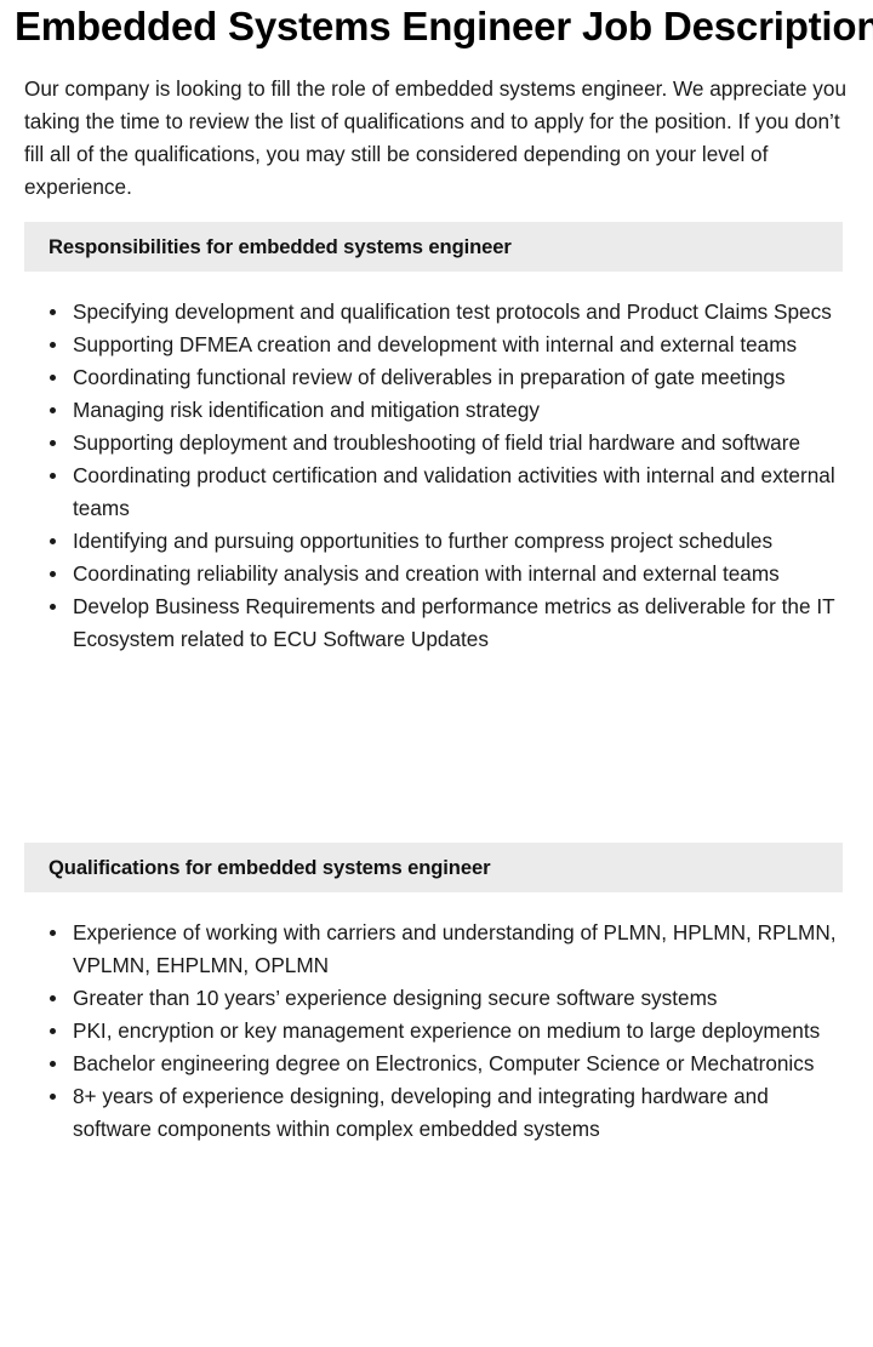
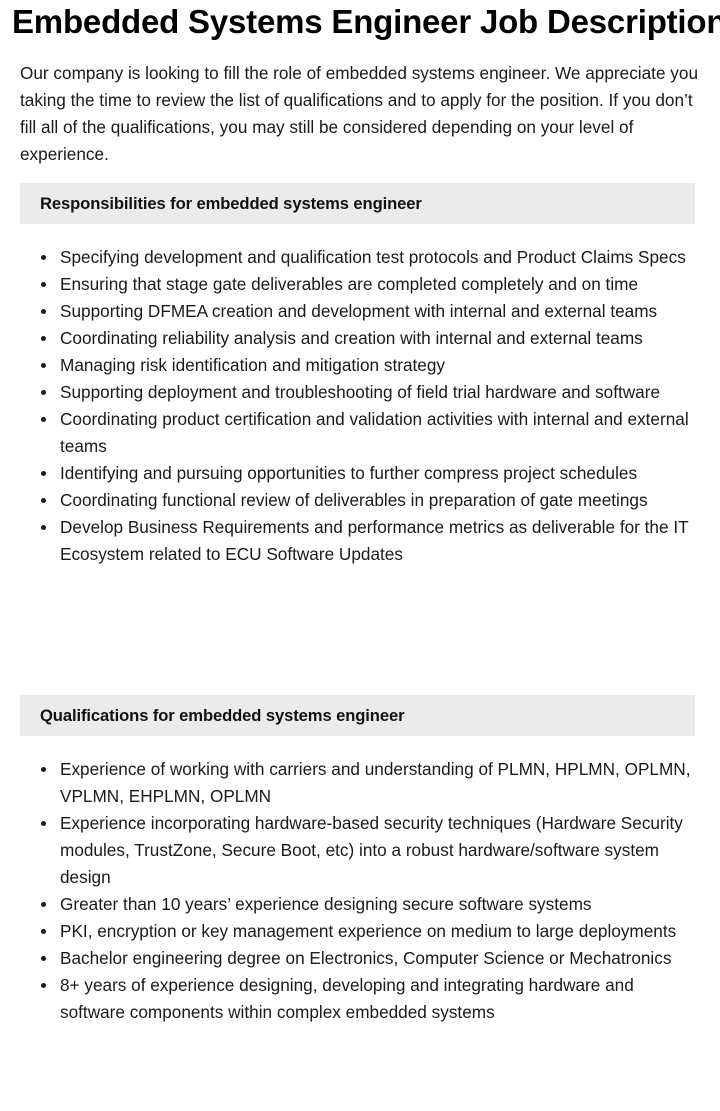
  Embedded Systems Engineer Job Description
  Our company is looking to fill the role of embedded systems engineer. We appreciate you taking the time to review the list of qualifications and to apply for the position. If you don’t fill all of the qualifications, you may still be considered depending on your level of experience.
  Responsibilities for embedded systems engineer
  Specifying development and qualification test protocols and Product Claims Specs
+ Ensuring that stage gate deliverables are completed completely and on time
  Supporting DFMEA creation and development with internal and external teams
- Coordinating functional review of deliverables in preparation of gate meetings
+ Coordinating reliability analysis and creation with internal and external teams
  Managing risk identification and mitigation strategy
  Supporting deployment and troubleshooting of field trial hardware and software
  Coordinating product certification and validation activities with internal and external teams
  Identifying and pursuing opportunities to further compress project schedules
- Coordinating reliability analysis and creation with internal and external teams
+ Coordinating functional review of deliverables in preparation of gate meetings
  Develop Business Requirements and performance metrics as deliverable for the IT Ecosystem related to ECU Software Updates
  Qualifications for embedded systems engineer
- Experience of working with carriers and understanding of PLMN, HPLMN, RPLMN, VPLMN, EHPLMN, OPLMN
+ Experience of working with carriers and understanding of PLMN, HPLMN, OPLMN, VPLMN, EHPLMN, OPLMN
+ Experience incorporating hardware-based security techniques (Hardware Security modules, TrustZone, Secure Boot, etc) into a robust hardware/software system design
  Greater than 10 years’ experience designing secure software systems
  PKI, encryption or key management experience on medium to large deployments
  Bachelor engineering degree on Electronics, Computer Science or Mechatronics
  8+ years of experience designing, developing and integrating hardware and software components within complex embedded systems
